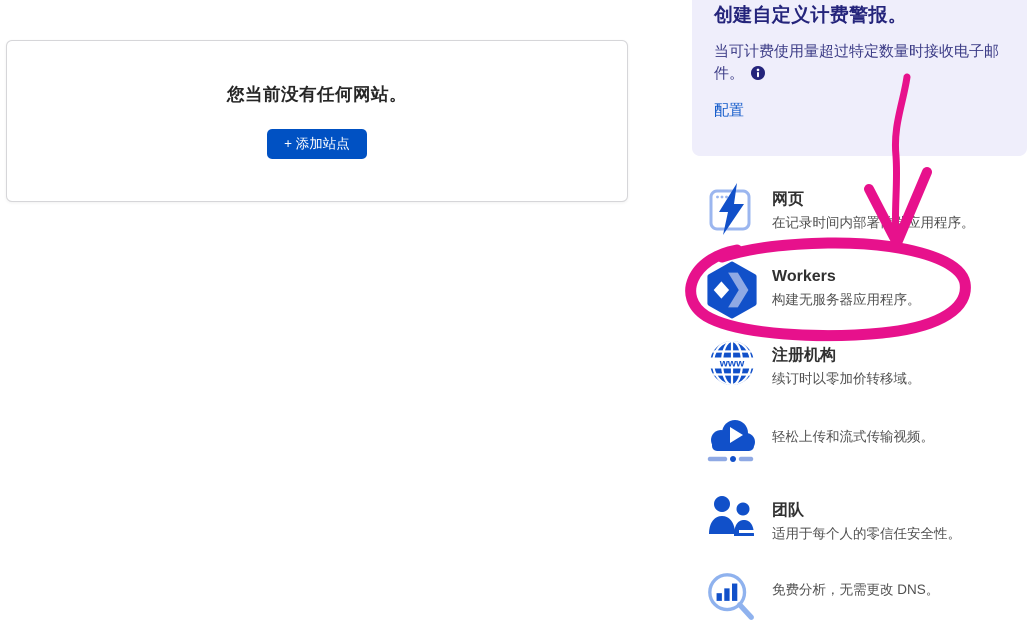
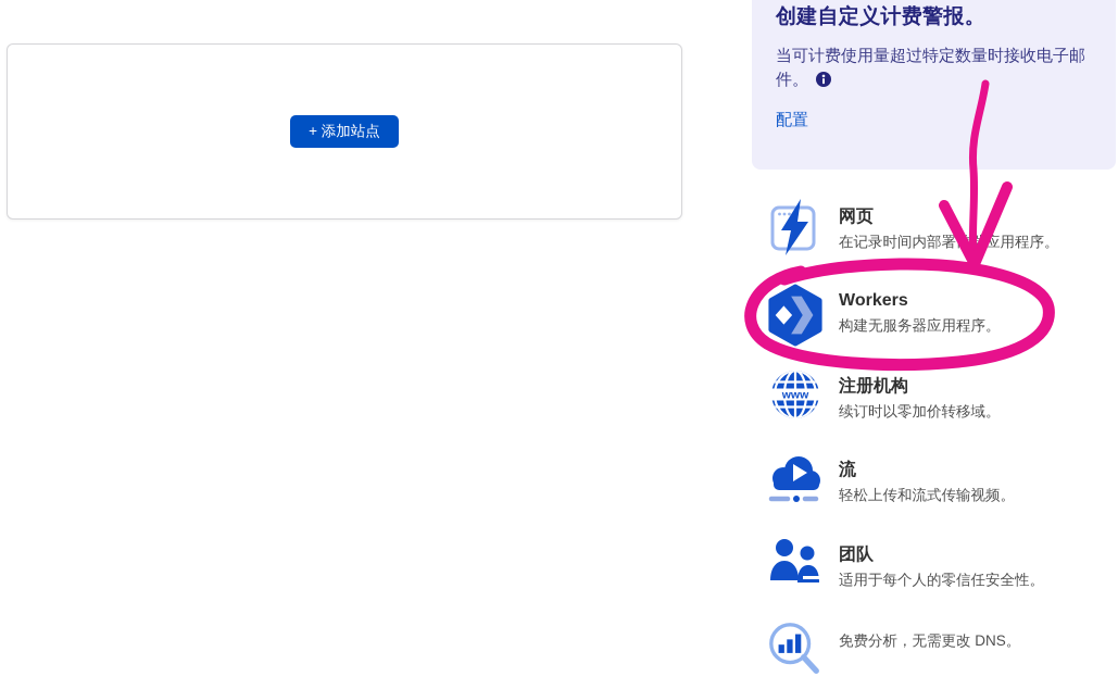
- 您当前没有任何网站。
  + 添加站点
  创建自定义计费警报。
  当可计费使用量超过特定数量时接收电子邮件。
  配置
  网页
  在记录时间内部署应用程序。
  Workers
  构建无服务器应用程序。
  www
  注册机构
  续订时以零加价转移域。
+ 流
  轻松上传和流式传输视频。
  团队
  适用于每个人的零信任安全性。
  免费分析，无需更改 DNS。
